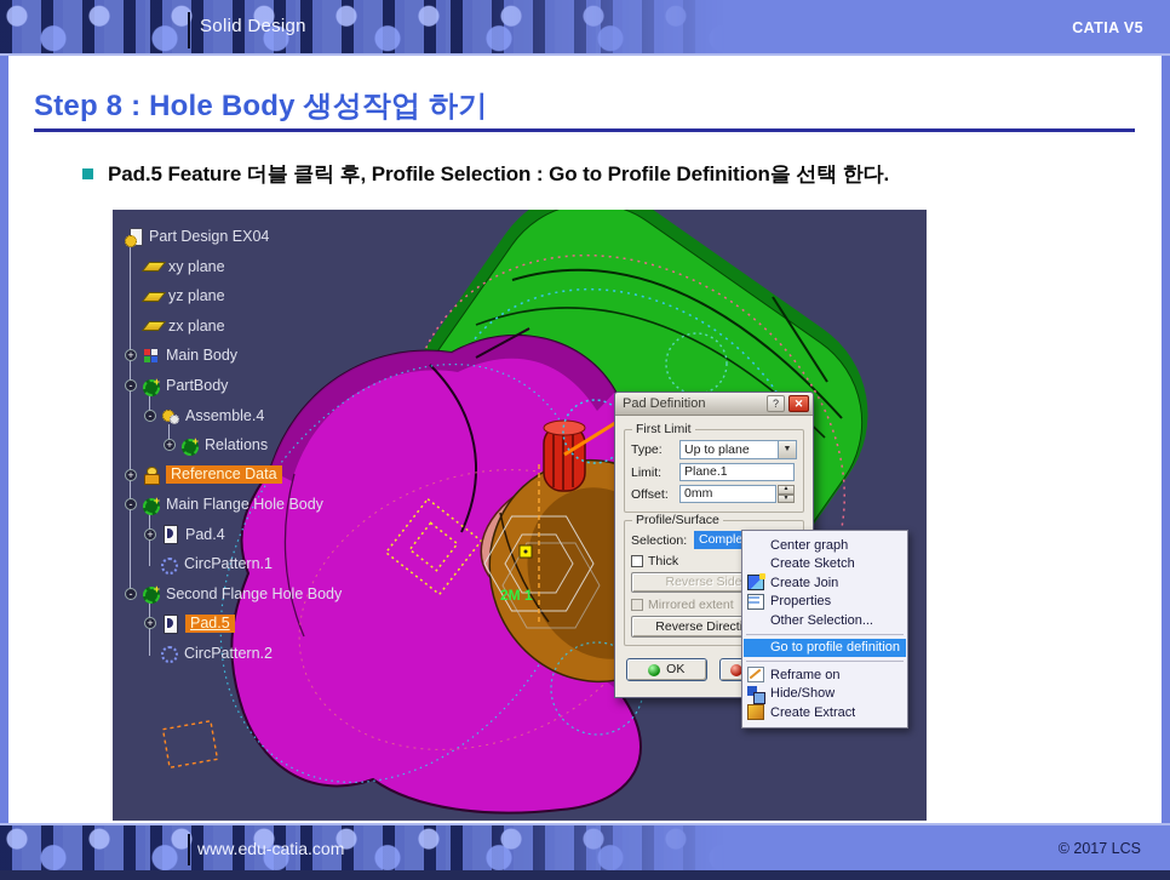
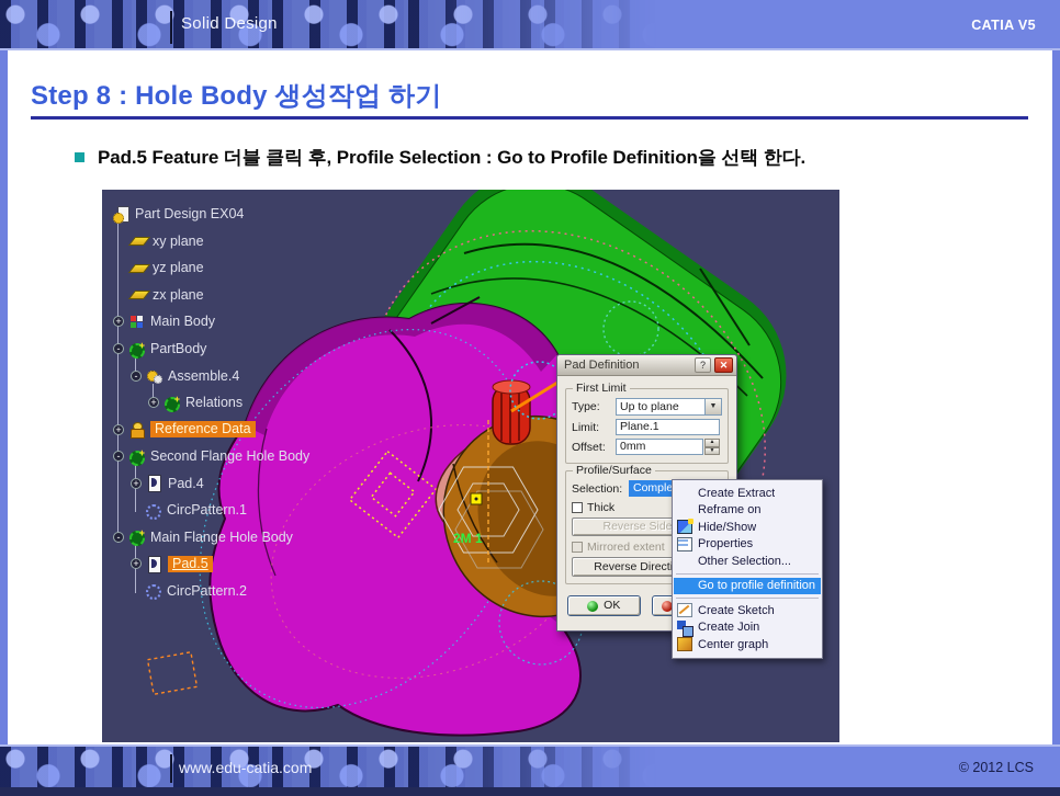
  Solid Design
  CATIA V5
  Step 8 : Hole Body 생성작업 하기
  Pad.5 Feature 더블 클릭 후, Profile Selection : Go to Profile Definition을 선택 한다.
  2M 1
  Part Design EX04
  xy plane
  yz plane
  zx plane
  +
  Main Body
  -
  PartBody
  -
  Assemble.4
  +
  Relations
  +
  Reference Data
  -
- Main Flange Hole Body
+ Second Flange Hole Body
  +
  Pad.4
  CircPattern.1
  -
- Second Flange Hole Body
+ Main Flange Hole Body
  +
  Pad.5
  CircPattern.2
  Pad Definition
  ?
  ✕
  First Limit
  Type:
  Up to plane
  Limit:
  Plane.1
  Offset:
  0mm
  Profile/Surface
  Selection:
  Comple
  Thick
  Reverse Side
  Mirrored extent
  Reverse Direct
  OK
- Center graph
+ Create Extract
- Create Sketch
+ Reframe on
- Create Join
+ Hide/Show
  Properties
  Other Selection...
  Go to profile definition
- Reframe on
+ Create Sketch
- Hide/Show
+ Create Join
- Create Extract
+ Center graph
  www.edu-catia.com
- © 2017 LCS
+ © 2012 LCS
